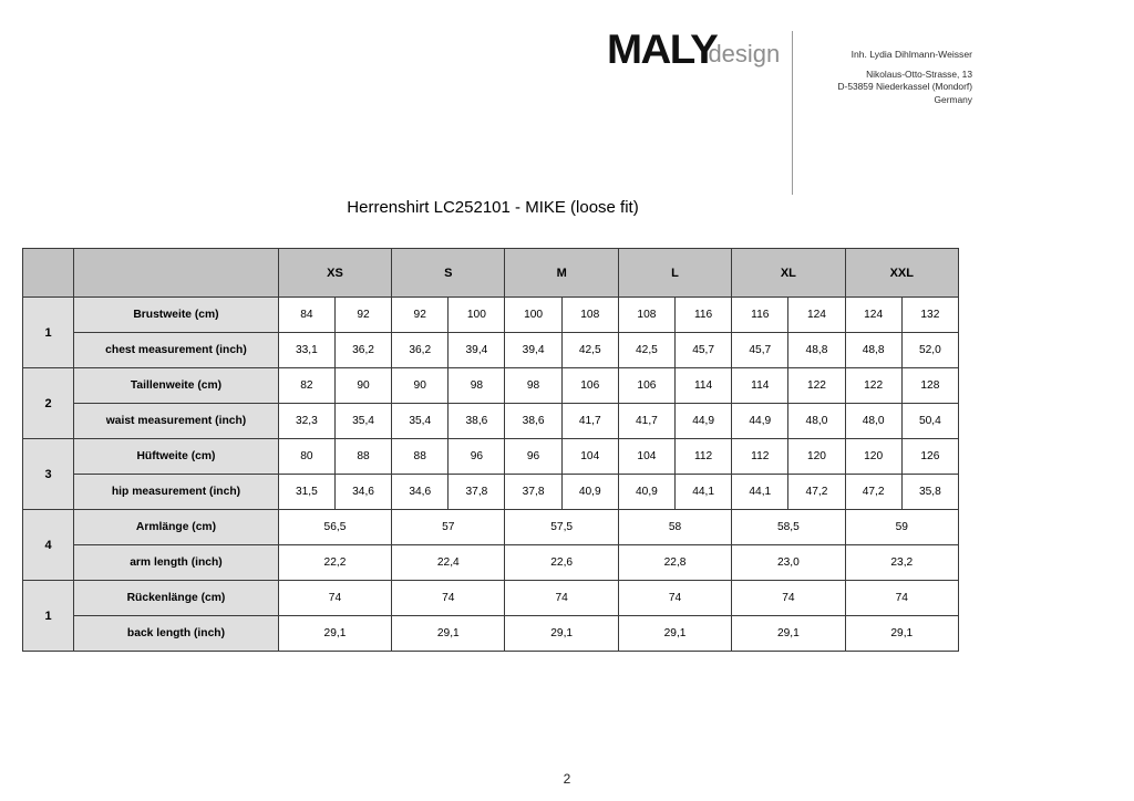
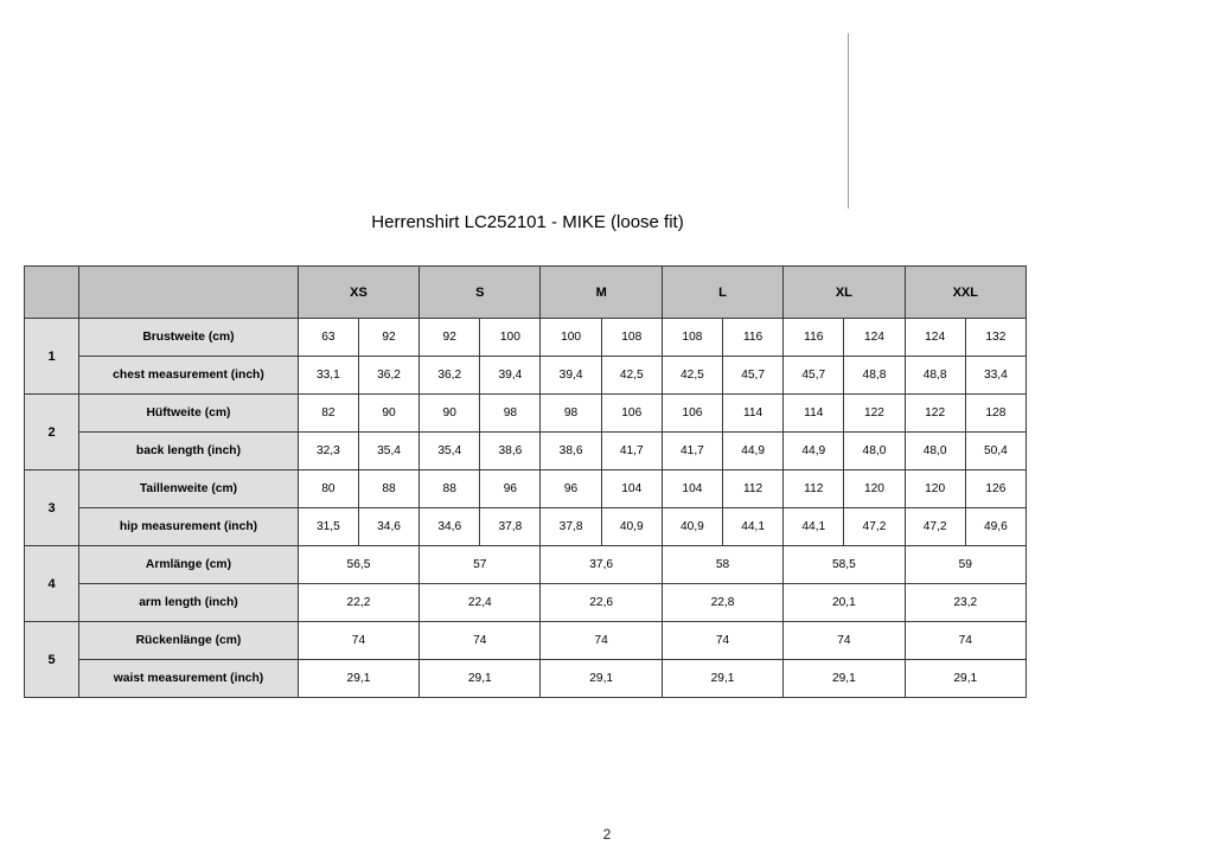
- MALYdesign
- Inh. Lydia Dihlmann-Weisser
- Nikolaus-Otto-Strasse, 13
- D-53859 Niederkassel (Mondorf)
- Germany
  Herrenshirt LC252101 - MIKE (loose fit)
  		XS	S	M	L	XL	XXL
- 1	Brustweite (cm)	84	92	92	100	100	108	108	116	116	124	124	132
+ 1	Brustweite (cm)	63	92	92	100	100	108	108	116	116	124	124	132
- chest measurement (inch)	33,1	36,2	36,2	39,4	39,4	42,5	42,5	45,7	45,7	48,8	48,8	52,0
+ chest measurement (inch)	33,1	36,2	36,2	39,4	39,4	42,5	42,5	45,7	45,7	48,8	48,8	33,4
- 2	Taillenweite (cm)	82	90	90	98	98	106	106	114	114	122	122	128
+ 2	Hüftweite (cm)	82	90	90	98	98	106	106	114	114	122	122	128
- waist measurement (inch)	32,3	35,4	35,4	38,6	38,6	41,7	41,7	44,9	44,9	48,0	48,0	50,4
+ back length (inch)	32,3	35,4	35,4	38,6	38,6	41,7	41,7	44,9	44,9	48,0	48,0	50,4
- 3	Hüftweite (cm)	80	88	88	96	96	104	104	112	112	120	120	126
+ 3	Taillenweite (cm)	80	88	88	96	96	104	104	112	112	120	120	126
- hip measurement (inch)	31,5	34,6	34,6	37,8	37,8	40,9	40,9	44,1	44,1	47,2	47,2	35,8
+ hip measurement (inch)	31,5	34,6	34,6	37,8	37,8	40,9	40,9	44,1	44,1	47,2	47,2	49,6
- 4	Armlänge (cm)	56,5	57	57,5	58	58,5	59
+ 4	Armlänge (cm)	56,5	57	37,6	58	58,5	59
- arm length (inch)	22,2	22,4	22,6	22,8	23,0	23,2
+ arm length (inch)	22,2	22,4	22,6	22,8	20,1	23,2
- 1	Rückenlänge (cm)	74	74	74	74	74	74
+ 5	Rückenlänge (cm)	74	74	74	74	74	74
- back length (inch)	29,1	29,1	29,1	29,1	29,1	29,1
+ waist measurement (inch)	29,1	29,1	29,1	29,1	29,1	29,1
  2
